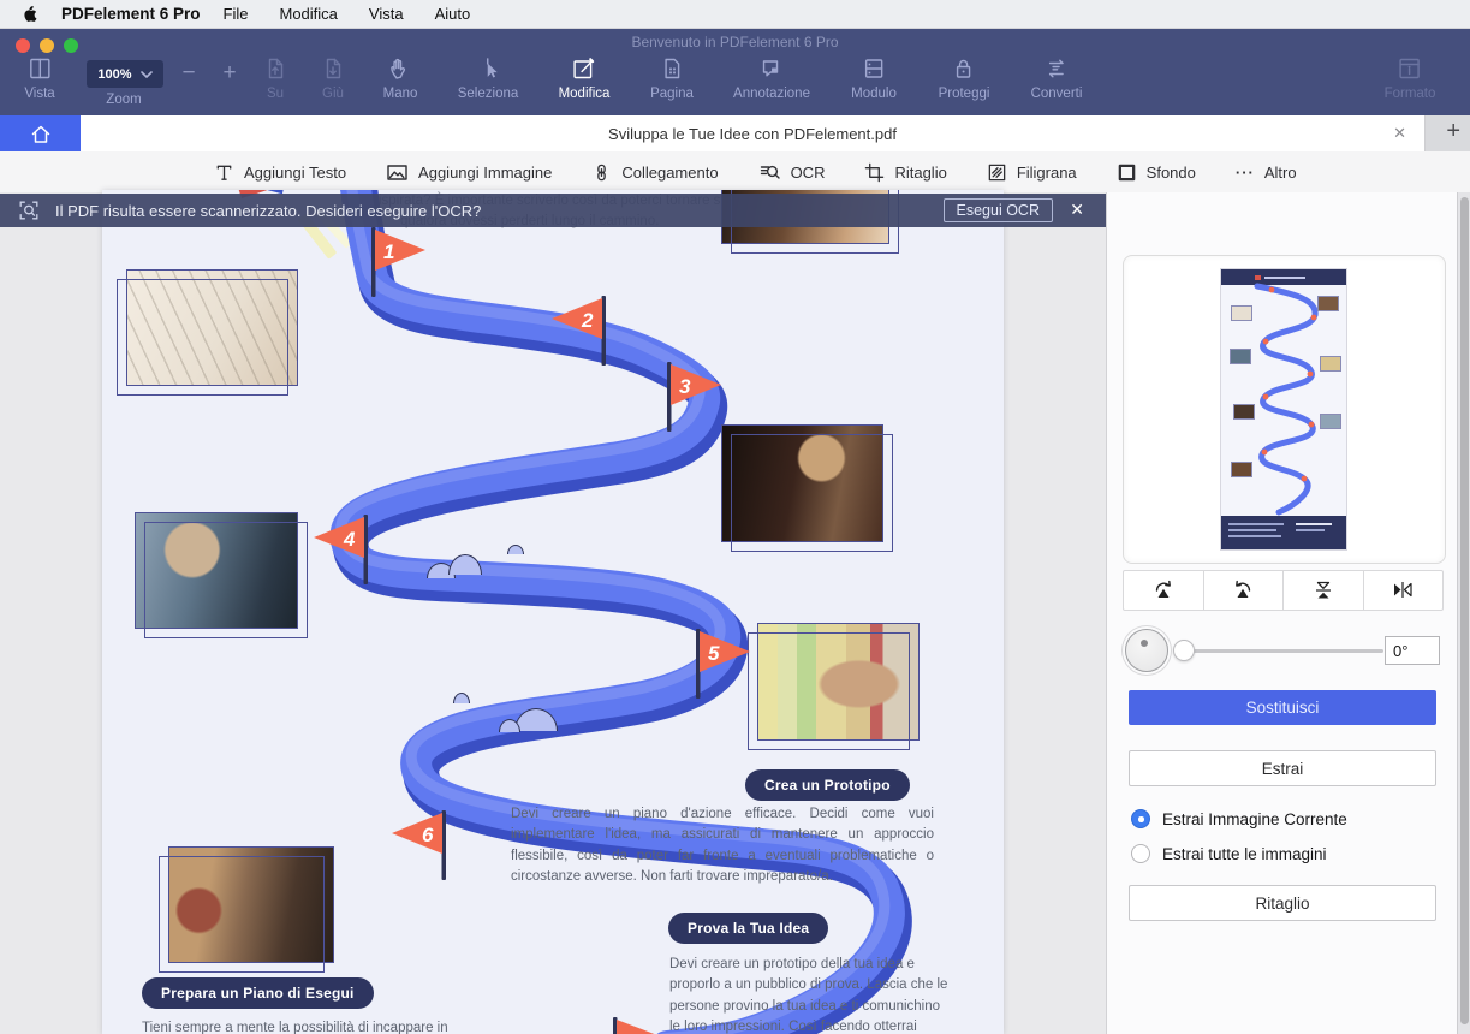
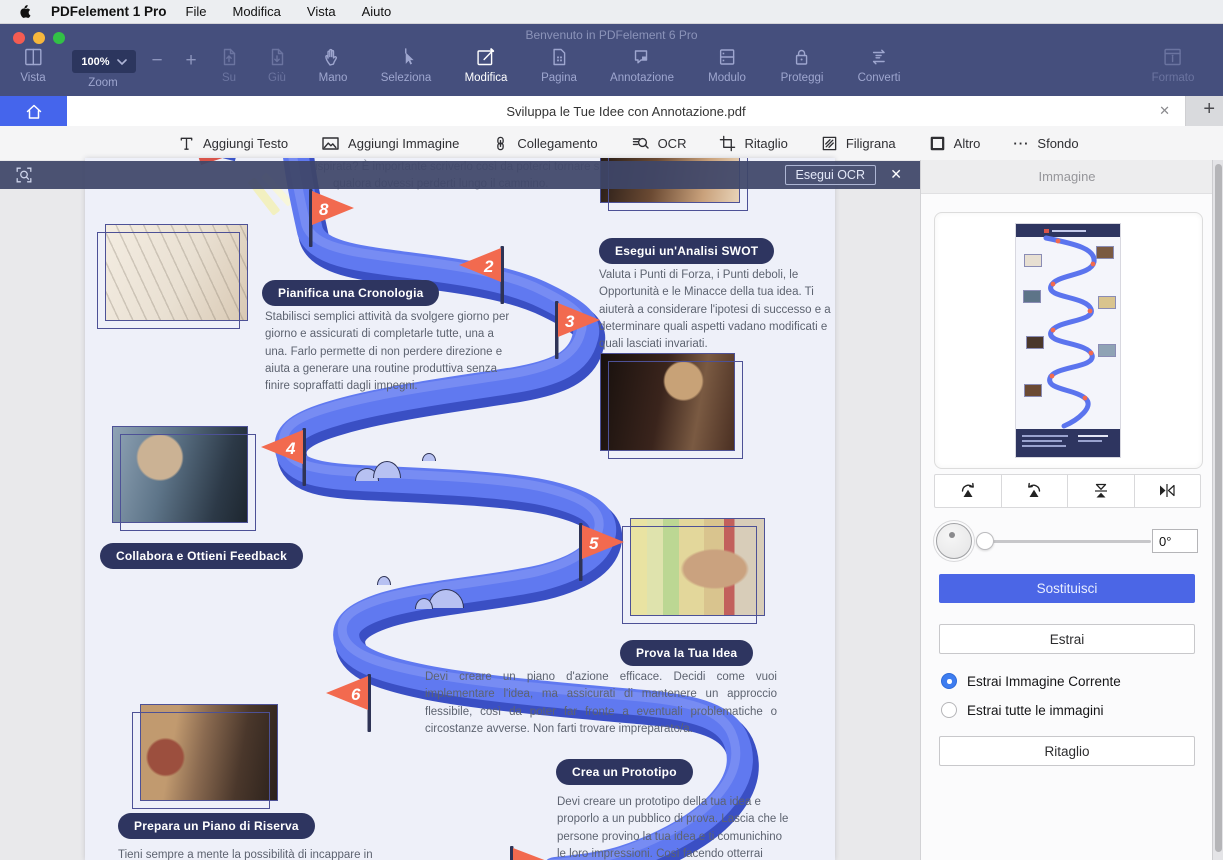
- PDFelement 6 Pro
+ PDFelement 1 Pro
  File
  Modifica
  Vista
  Aiuto
  Benvenuto in PDFelement 6 Pro
  Vista
  100%
  Zoom
  −
  +
  Su
  Giù
  Mano
  Seleziona
  Modifica
  Pagina
  Annotazione
  Modulo
  Proteggi
  Converti
  Formato
- Sviluppa le Tue Idee con PDFelement.pdf
+ Sviluppa le Tue Idee con Annotazione.pdf
  ✕
  +
  Aggiungi Testo
  Aggiungi Immagine
  Collegamento
  OCR
  Ritaglio
  Filigrana
- Sfondo
+ Altro
  ···
- Altro
+ Sfondo
- 1
+ 8
  2
  3
  4
  5
  6
+ Pianifica una Cronologia
+ Stabilisci semplici attività da svolgere giorno per giorno e assicurati di completarle tutte, una a una. Farlo permette di non perdere direzione e aiuta a generare una routine produttiva senza finire sopraffatti dagli impegni.
+ Esegui un'Analisi SWOT
+ Valuta i Punti di Forza, i Punti deboli, le Opportunità e le Minacce della tua idea. Ti aiuterà a considerare l'ipotesi di successo e a determinare quali aspetti vadano modificati e quali lasciati invariati.
+ Collabora e Ottieni Feedback
- Crea un Prototipo
+ Prova la Tua Idea
  Devi creare un piano d'azione efficace. Decidi come vuoi implementare l'idea, ma assicurati di mantenere un approccio flessibile, così da poter far fronte a eventuali problematiche o circostanze avverse. Non farti trovare impreparato/a.
- Prova la Tua Idea
+ Crea un Prototipo
  Devi creare un prototipo della tua idea e proporlo a un pubblico di prova. Lascia che le persone provino la tua idea e ti comunichino le loro impressioni. Così facendo otterrai
- Prepara un Piano di Esegui
+ Prepara un Piano di Riserva
  Tieni sempre a mente la possibilità di incappare in
- Il PDF risulta essere scannerizzato. Desideri eseguire l'OCR?
  Esegui OCR
  ✕
+ Immagine
  0°
  Sostituisci
  Estrai
  Estrai Immagine Corrente
  Estrai tutte le immagini
  Ritaglio
